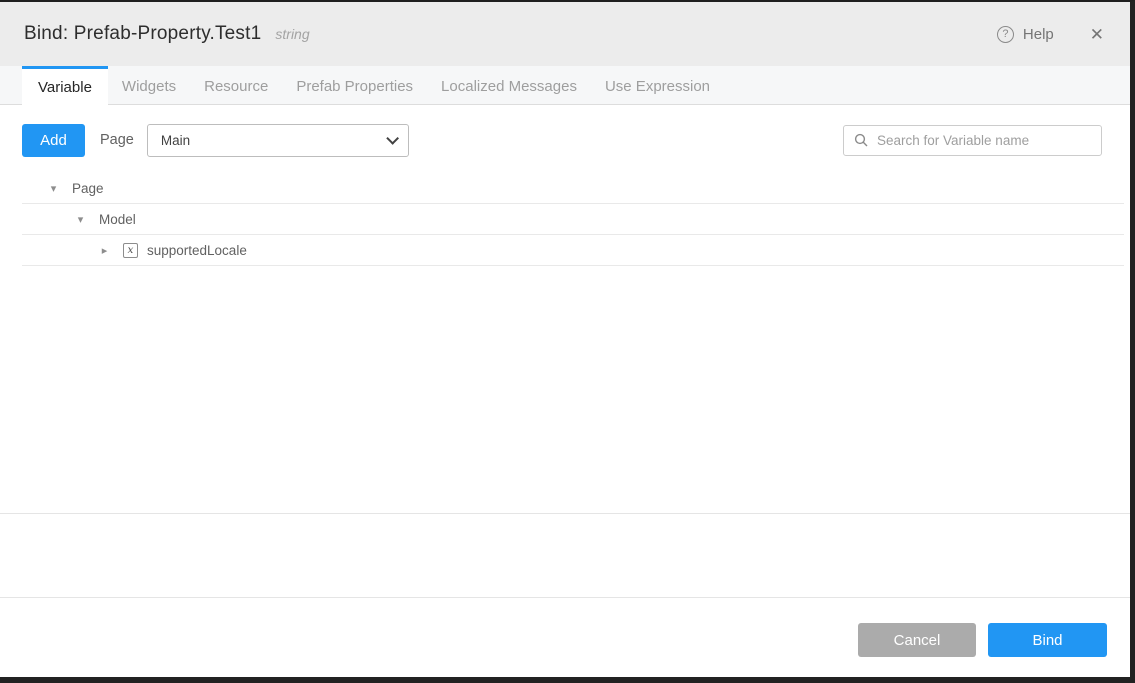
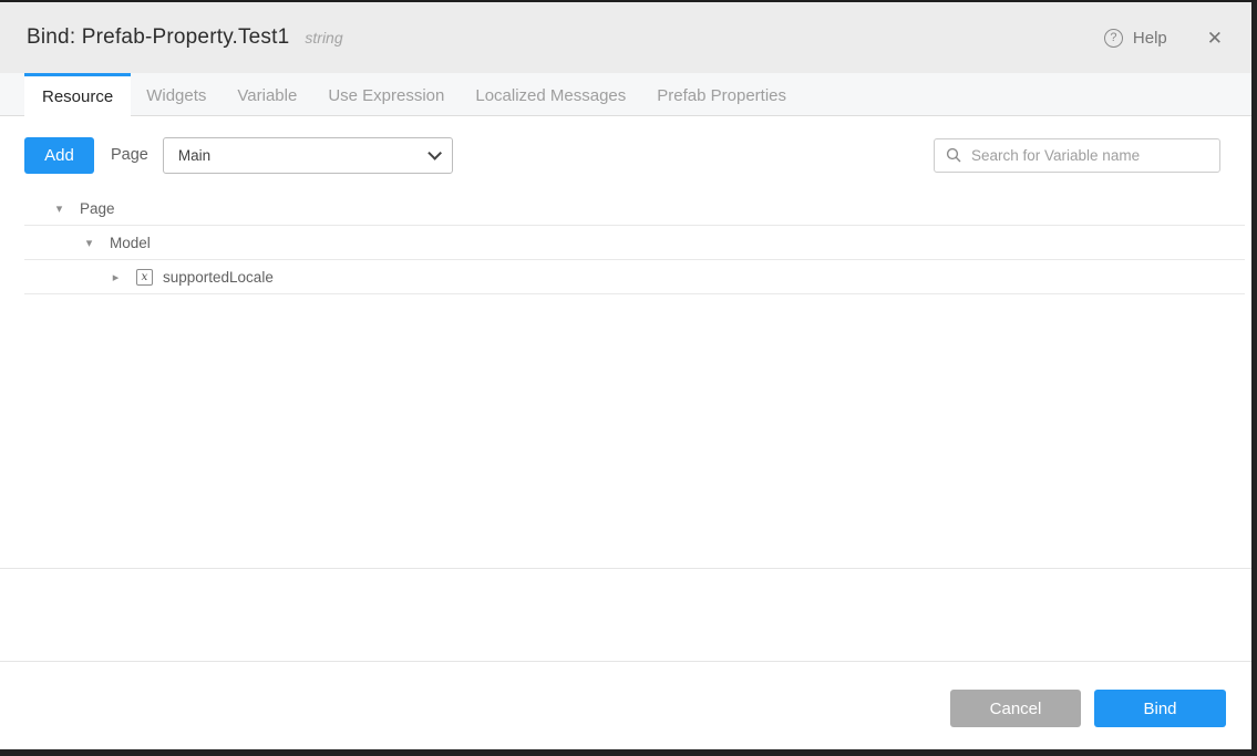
  Bind: Prefab-Property.Test1
  string
  ?
  Help
  ✕
- Variable
+ Resource
  Widgets
- Resource
+ Variable
- Prefab Properties
+ Use Expression
  Localized Messages
- Use Expression
+ Prefab Properties
  Add
  Page
  Main
  Search for Variable name
  ▾
  Page
  ▾
  Model
  ▸
  x
  supportedLocale
  Cancel
  Bind
